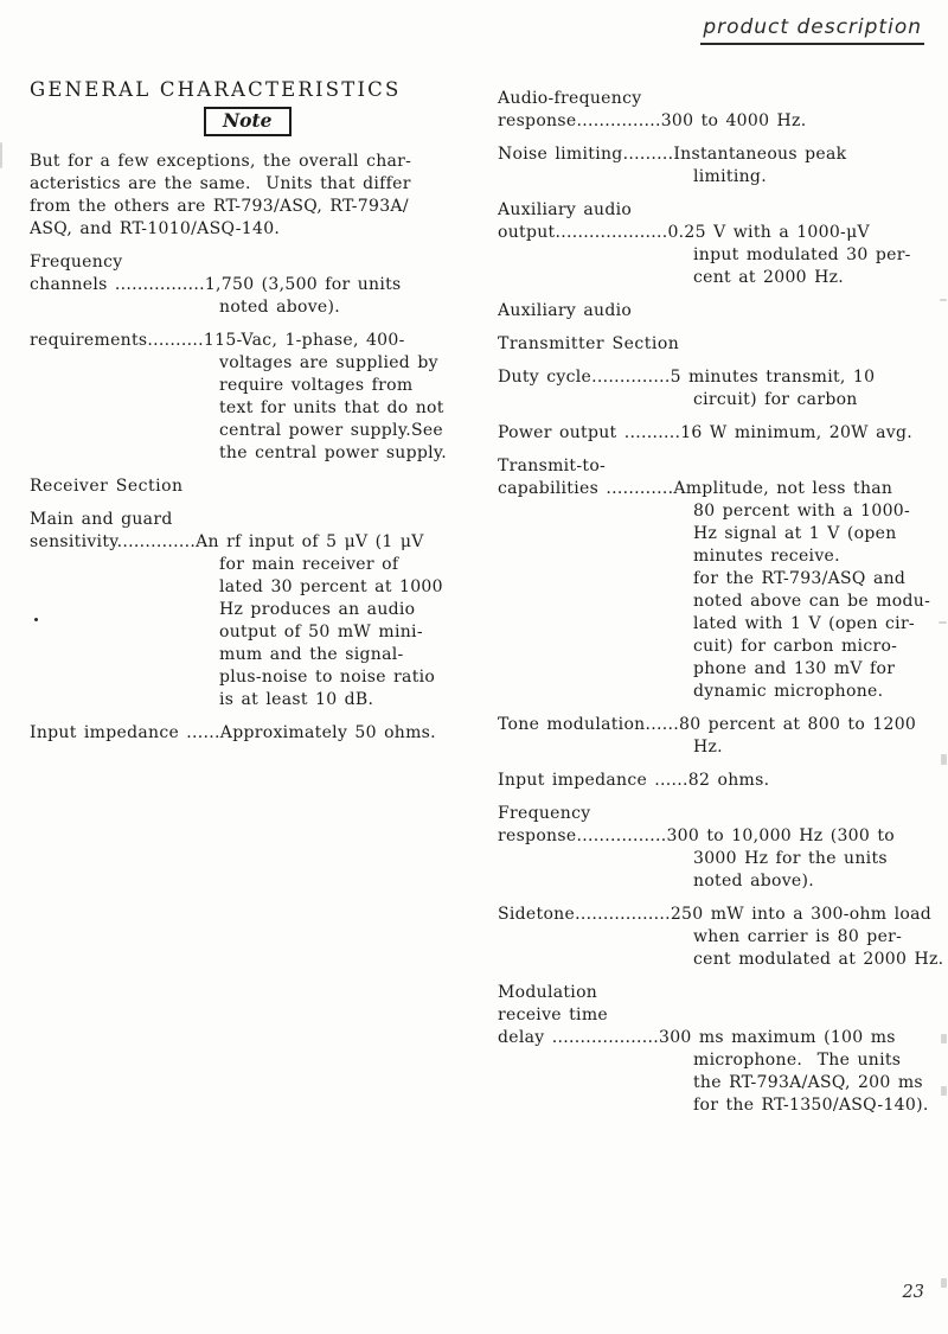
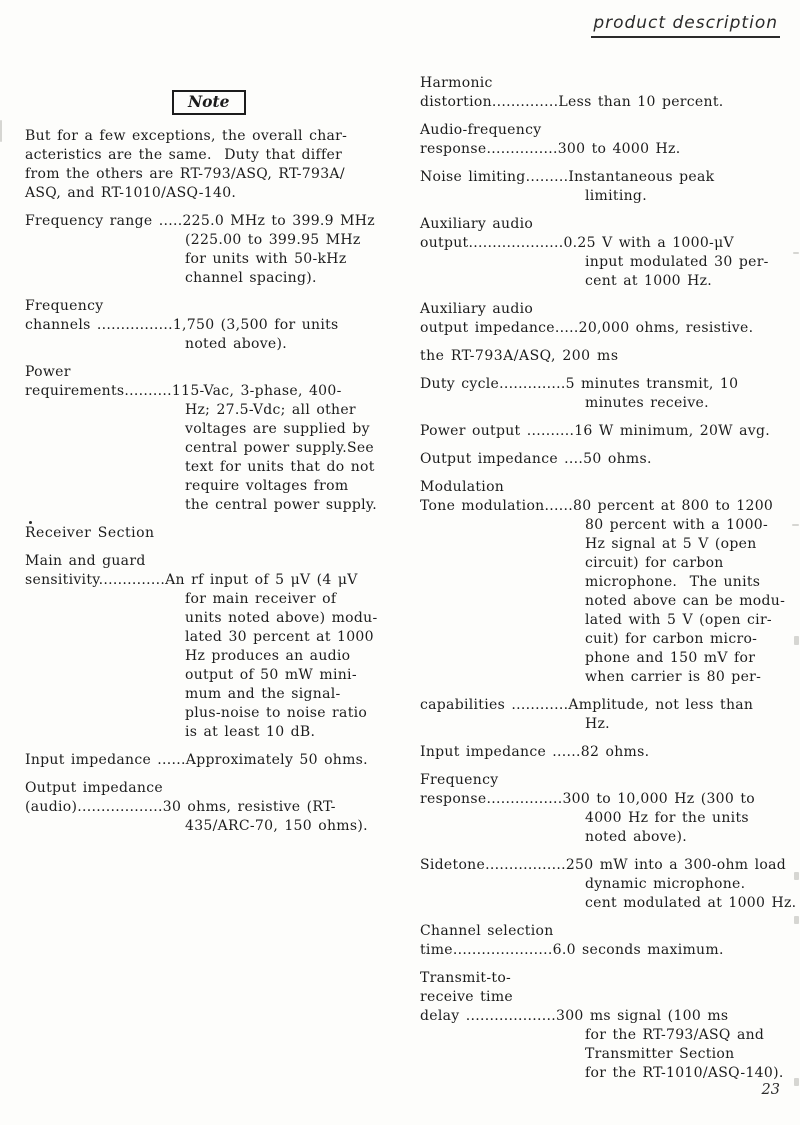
  product description
- GENERAL CHARACTERISTICS
  Note
  But for a few exceptions, the overall char-
- acteristics are the same. Units that differ
+ acteristics are the same. Duty that differ
  from the others are RT-793/ASQ, RT-793A/
  ASQ, and RT-1010/ASQ-140.
+ Frequency range .....225.0 MHz to 399.9 MHz
+ (225.00 to 399.95 MHz
+ for units with 50-kHz
+ channel spacing).
  Frequency
  channels ................1,750 (3,500 for units
  noted above).
+ Power
- requirements..........115-Vac, 1-phase, 400-
+ requirements..........115-Vac, 3-phase, 400-
+ Hz; 27.5-Vdc; all other
  voltages are supplied by
- require voltages from
+ central power supply.See
  text for units that do not
- central power supply.See
+ require voltages from
  the central power supply.
  Receiver Section
  Main and guard
- sensitivity..............An rf input of 5 μV (1 μV
+ sensitivity..............An rf input of 5 μV (4 μV
  for main receiver of
+ units noted above) modu-
  lated 30 percent at 1000
  Hz produces an audio
  output of 50 mW mini-
  mum and the signal-
  plus-noise to noise ratio
  is at least 10 dB.
  Input impedance ......Approximately 50 ohms.
+ Output impedance
+ (audio)..................30 ohms, resistive (RT-
+ 435/ARC-70, 150 ohms).
+ Harmonic
+ distortion..............Less than 10 percent.
  Audio-frequency
  response...............300 to 4000 Hz.
  Noise limiting.........Instantaneous peak
  limiting.
  Auxiliary audio
  output....................0.25 V with a 1000-μV
  input modulated 30 per-
- cent at 2000 Hz.
+ cent at 1000 Hz.
  Auxiliary audio
+ output impedance.....20,000 ohms, resistive.
- Transmitter Section
+ the RT-793A/ASQ, 200 ms
  Duty cycle..............5 minutes transmit, 10
- circuit) for carbon
+ minutes receive.
  Power output ..........16 W minimum, 20W avg.
+ Output impedance ....50 ohms.
- Transmit-to-
+ Modulation
- capabilities ............Amplitude, not less than
+ Tone modulation......80 percent at 800 to 1200
  80 percent with a 1000-
- Hz signal at 1 V (open
+ Hz signal at 5 V (open
- minutes receive.
+ circuit) for carbon
- for the RT-793/ASQ and
+ microphone. The units
  noted above can be modu-
- lated with 1 V (open cir-
+ lated with 5 V (open cir-
  cuit) for carbon micro-
- phone and 130 mV for
+ phone and 150 mV for
- dynamic microphone.
+ when carrier is 80 per-
- Tone modulation......80 percent at 800 to 1200
+ capabilities ............Amplitude, not less than
  Hz.
  Input impedance ......82 ohms.
  Frequency
  response................300 to 10,000 Hz (300 to
- 3000 Hz for the units
+ 4000 Hz for the units
  noted above).
  Sidetone.................250 mW into a 300-ohm load
- when carrier is 80 per-
+ dynamic microphone.
- cent modulated at 2000 Hz.
+ cent modulated at 1000 Hz.
+ Channel selection
+ time.....................6.0 seconds maximum.
- Modulation
+ Transmit-to-
  receive time
- delay ...................300 ms maximum (100 ms
+ delay ...................300 ms signal (100 ms
- microphone. The units
+ for the RT-793/ASQ and
- the RT-793A/ASQ, 200 ms
+ Transmitter Section
- for the RT-1350/ASQ-140).
+ for the RT-1010/ASQ-140).
  23
